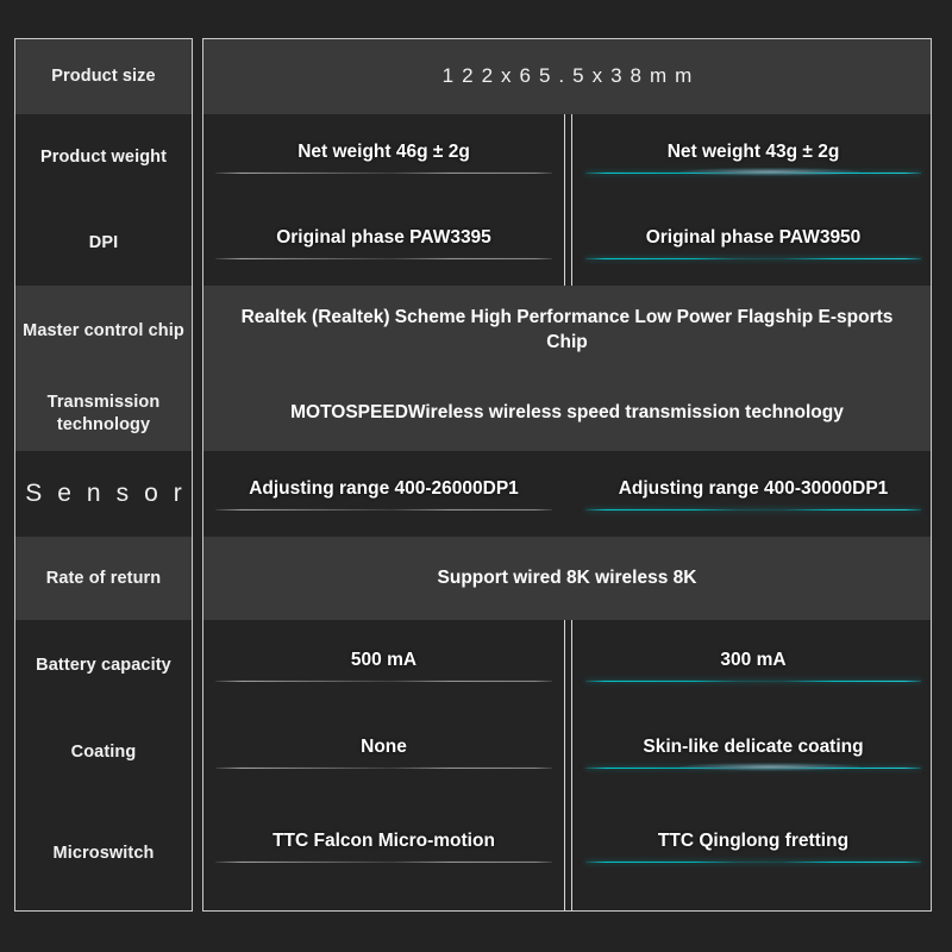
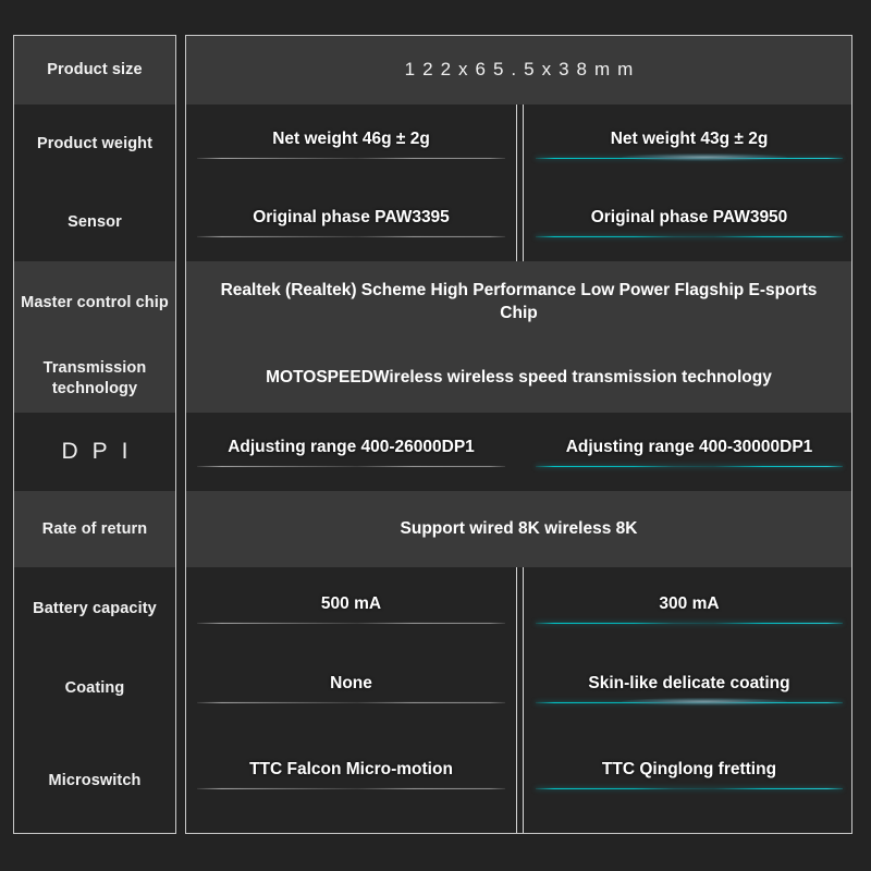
  Product size
  Product weight
- DPI
+ Sensor
  Master control chip
  Transmission technology
- Sensor
+ DPI
  Rate of return
  Battery capacity
  Coating
  Microswitch
  122x65.5x38mm
  Net weight 46g ± 2g
  Net weight 43g ± 2g
  Original phase PAW3395
  Original phase PAW3950
  Realtek (Realtek) Scheme High Performance Low Power Flagship E-sports Chip
  MOTOSPEEDWireless wireless speed transmission technology
  Adjusting range 400-26000DP1
  Adjusting range 400-30000DP1
  Support wired 8K wireless 8K
  500 mA
  300 mA
  None
  Skin-like delicate coating
  TTC Falcon Micro-motion
  TTC Qinglong fretting
